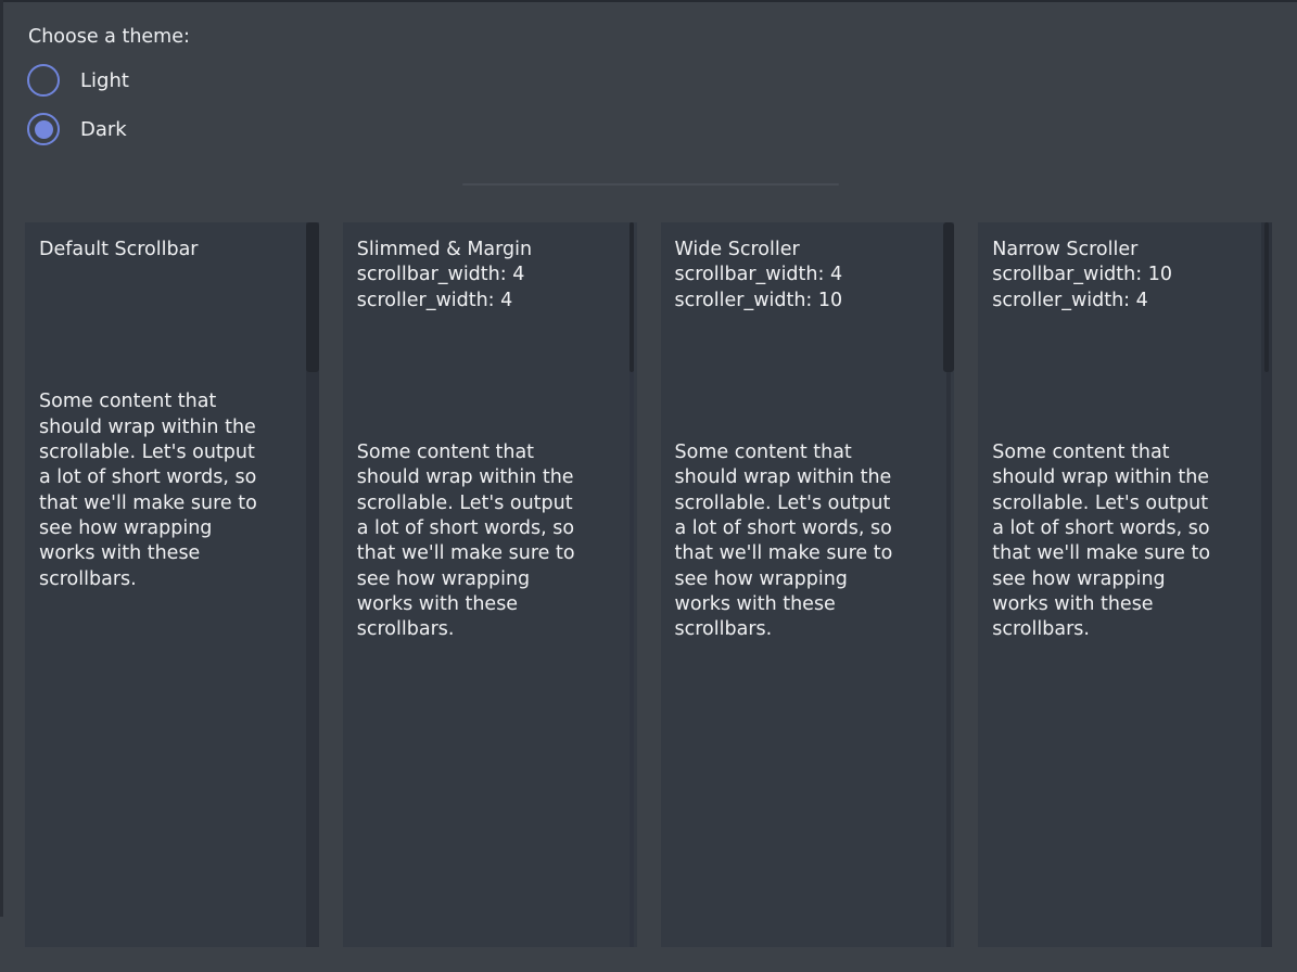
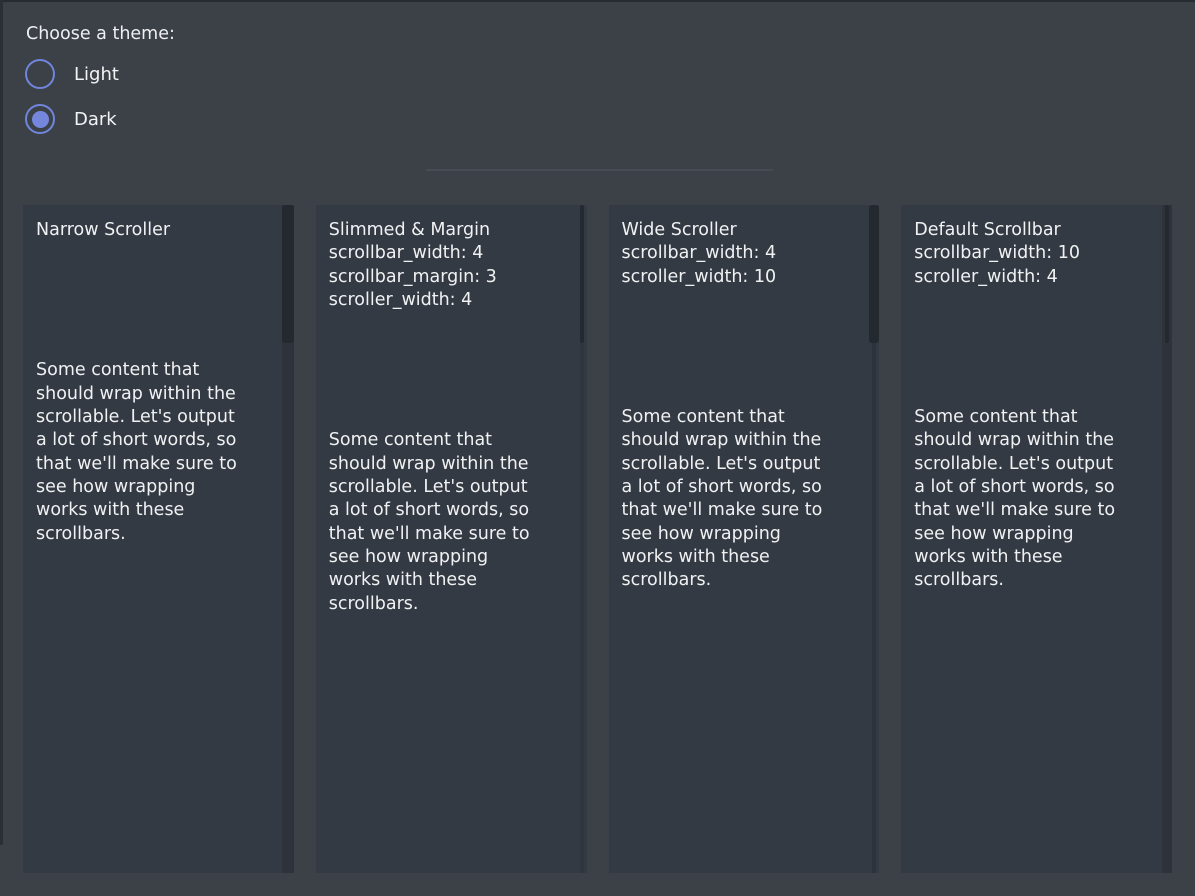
  Choose a theme:
  Light
  Dark
- Default Scrollbar
+ Narrow Scroller
  Some content that
  should wrap within the
  scrollable. Let's output
  a lot of short words, so
  that we'll make sure to
  see how wrapping
  works with these
  scrollbars.
  Slimmed & Margin
  scrollbar_width: 4
+ scrollbar_margin: 3
  scroller_width: 4
  Some content that
  should wrap within the
  scrollable. Let's output
  a lot of short words, so
  that we'll make sure to
  see how wrapping
  works with these
  scrollbars.
  Wide Scroller
  scrollbar_width: 4
  scroller_width: 10
  Some content that
  should wrap within the
  scrollable. Let's output
  a lot of short words, so
  that we'll make sure to
  see how wrapping
  works with these
  scrollbars.
- Narrow Scroller
+ Default Scrollbar
  scrollbar_width: 10
  scroller_width: 4
  Some content that
  should wrap within the
  scrollable. Let's output
  a lot of short words, so
  that we'll make sure to
  see how wrapping
  works with these
  scrollbars.
